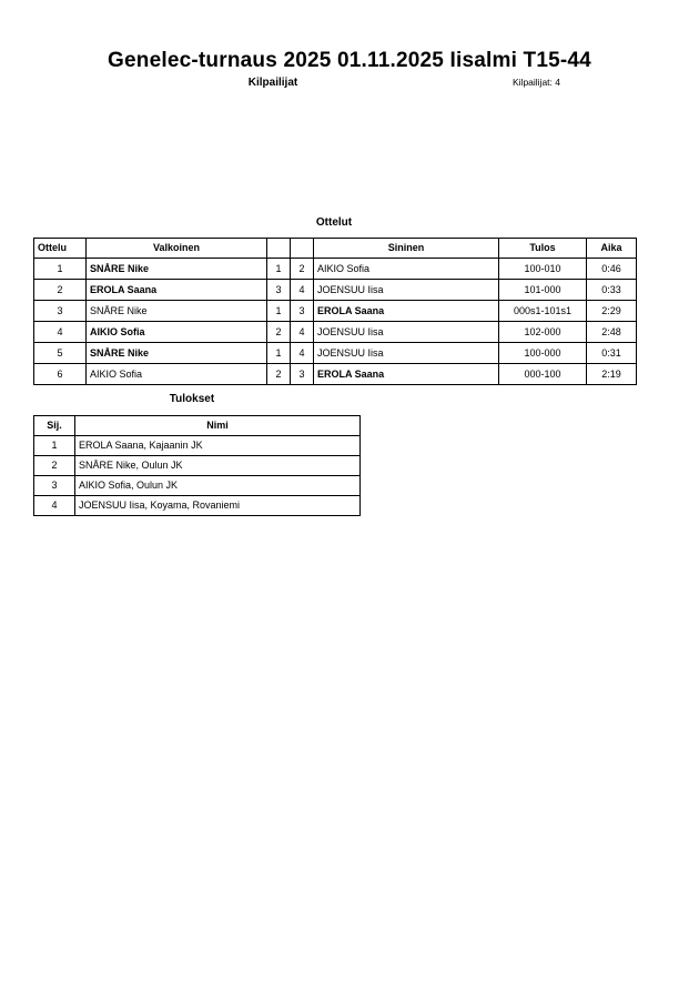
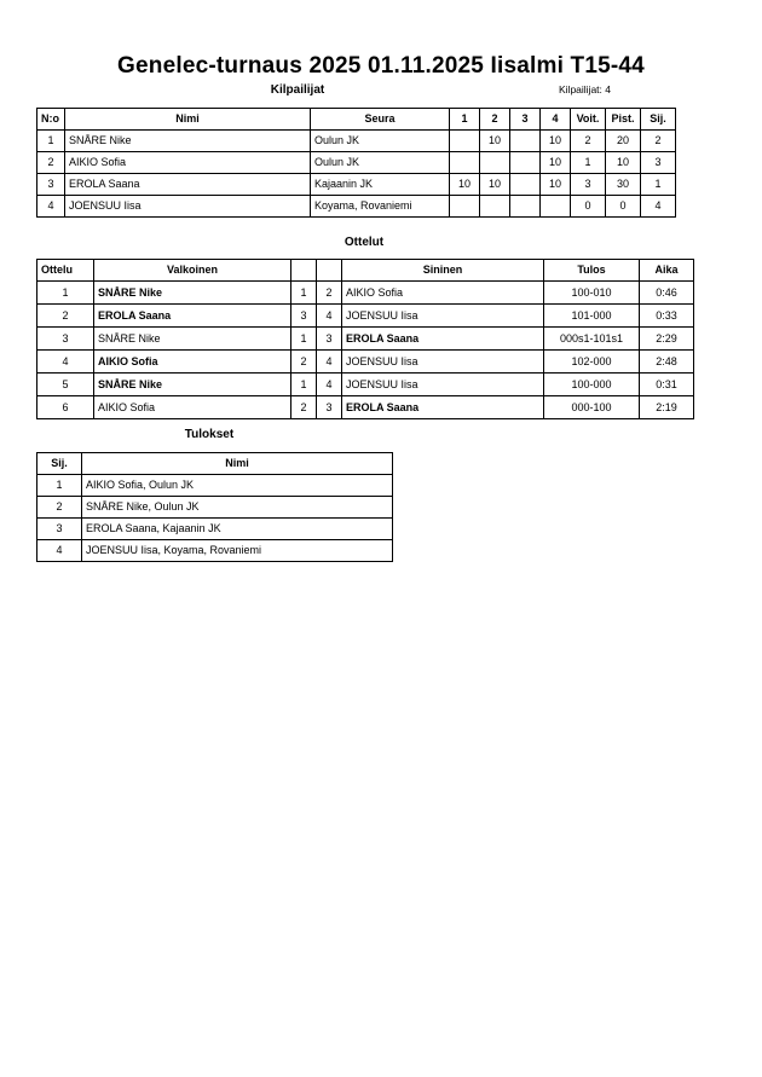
  Genelec-turnaus 2025 01.11.2025 Iisalmi T15-44
  Kilpailijat
  Kilpailijat: 4
+ N:o	Nimi	Seura	1	2	3	4	Voit.	Pist.	Sij.
+ 1	SNÅRE Nike	Oulun JK		10		10	2	20	2
+ 2	AIKIO Sofia	Oulun JK				10	1	10	3
+ 3	EROLA Saana	Kajaanin JK	10	10		10	3	30	1
+ 4	JOENSUU Iisa	Koyama, Rovaniemi					0	0	4
  Ottelut
  Ottelu	Valkoinen			Sininen	Tulos	Aika
  1	SNÅRE Nike	1	2	AIKIO Sofia	100-010	0:46
  2	EROLA Saana	3	4	JOENSUU Iisa	101-000	0:33
  3	SNÅRE Nike	1	3	EROLA Saana	000s1-101s1	2:29
  4	AIKIO Sofia	2	4	JOENSUU Iisa	102-000	2:48
  5	SNÅRE Nike	1	4	JOENSUU Iisa	100-000	0:31
  6	AIKIO Sofia	2	3	EROLA Saana	000-100	2:19
  Tulokset
  Sij.	Nimi
- 1	EROLA Saana, Kajaanin JK
+ 1	AIKIO Sofia, Oulun JK
  2	SNÅRE Nike, Oulun JK
- 3	AIKIO Sofia, Oulun JK
+ 3	EROLA Saana, Kajaanin JK
  4	JOENSUU Iisa, Koyama, Rovaniemi
